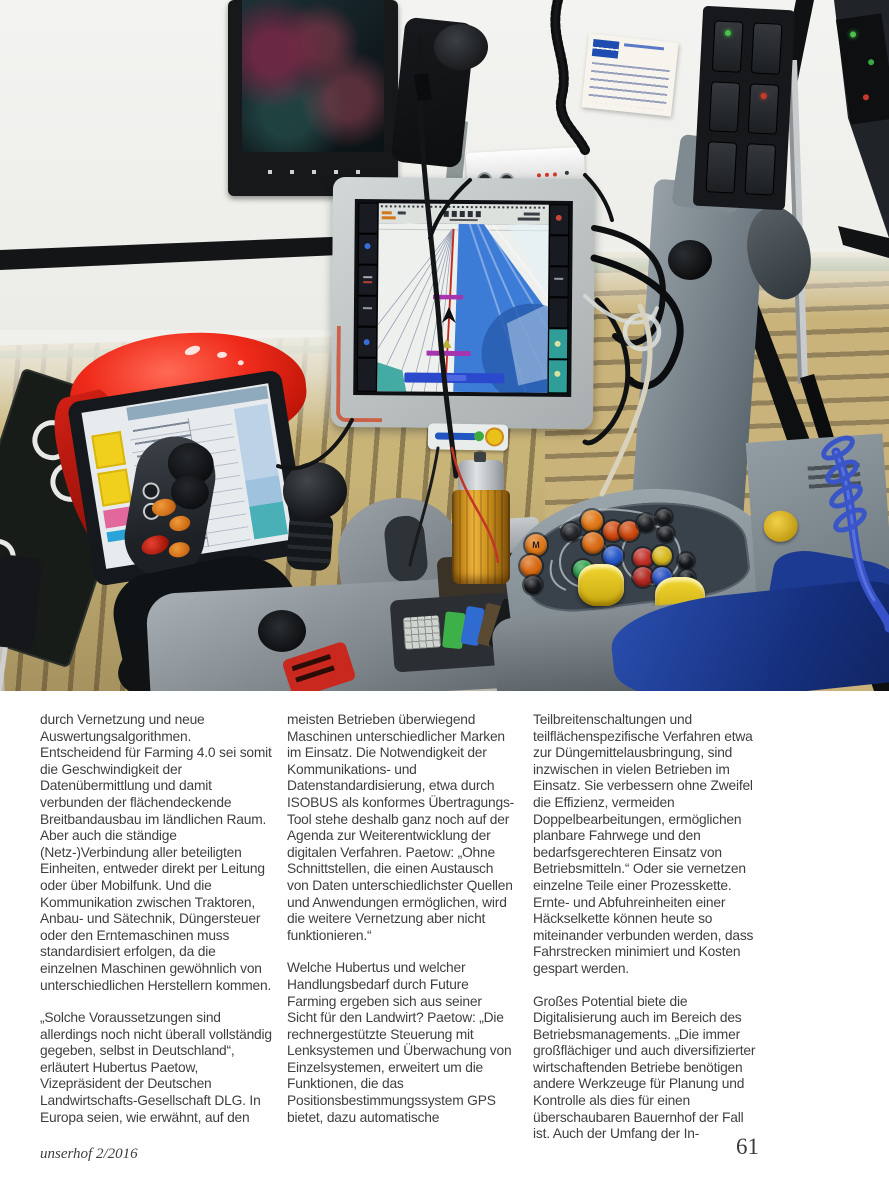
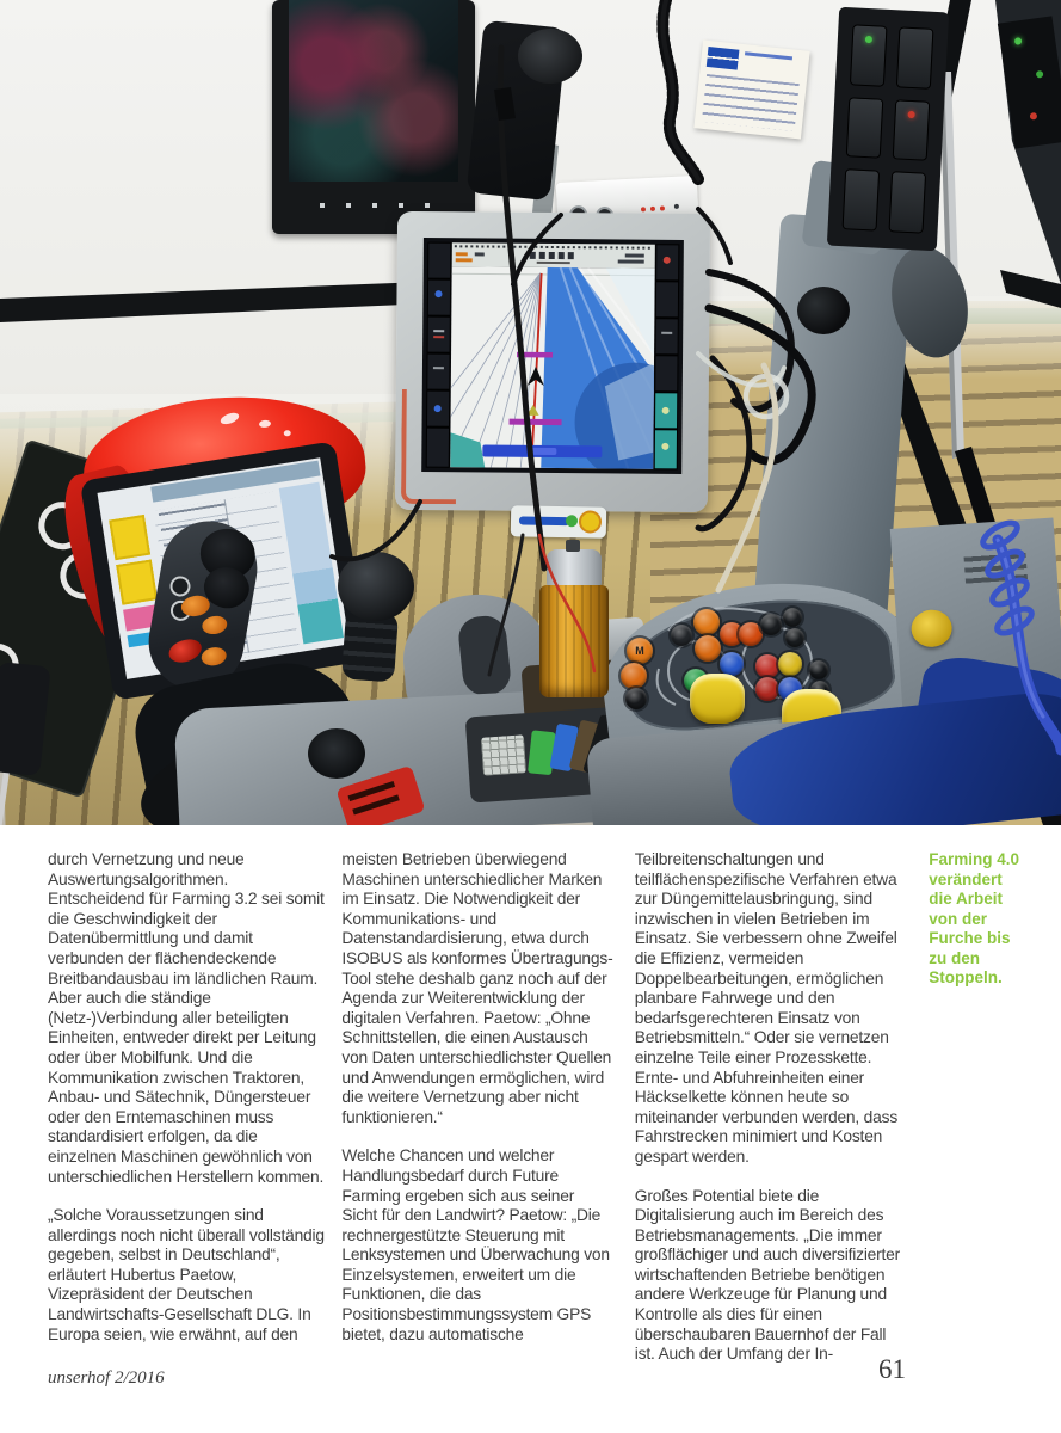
  M
- durch Vernetzung und neue Auswertungsalgorithmen. Entscheidend für Farming 4.0 sei somit die Geschwindigkeit der Datenübermittlung und damit verbunden der flächendeckende Breitbandausbau im ländlichen Raum. Aber auch die ständige (Netz-)Verbindung aller beteiligten Einheiten, entweder direkt per Leitung oder über Mobilfunk. Und die Kommunikation zwischen Traktoren, Anbau- und Sätechnik, Düngersteuer oder den Erntemaschinen muss standardisiert erfolgen, da die einzelnen Maschinen gewöhnlich von unterschiedlichen Herstellern kommen.
+ durch Vernetzung und neue Auswertungsalgorithmen. Entscheidend für Farming 3.2 sei somit die Geschwindigkeit der Datenübermittlung und damit verbunden der flächendeckende Breitbandausbau im ländlichen Raum. Aber auch die ständige (Netz-)Verbindung aller beteiligten Einheiten, entweder direkt per Leitung oder über Mobilfunk. Und die Kommunikation zwischen Traktoren, Anbau- und Sätechnik, Düngersteuer oder den Erntemaschinen muss standardisiert erfolgen, da die einzelnen Maschinen gewöhnlich von unterschiedlichen Herstellern kommen.
  „Solche Voraussetzungen sind allerdings noch nicht überall vollständig gegeben, selbst in Deutschland“, erläutert Hubertus Paetow, Vizepräsident der Deutschen Landwirtschafts-Gesellschaft DLG. In Europa seien, wie erwähnt, auf den
  meisten Betrieben überwiegend Maschinen unterschiedlicher Marken im Einsatz. Die Notwendigkeit der Kommunikations- und Datenstandardisierung, etwa durch ISOBUS als konformes Übertragungs-Tool stehe deshalb ganz noch auf der Agenda zur Weiterentwicklung der digitalen Verfahren. Paetow: „Ohne Schnittstellen, die einen Austausch von Daten unterschiedlichster Quellen und Anwendungen ermöglichen, wird die weitere Vernetzung aber nicht funktionieren.“
- Welche Hubertus und welcher Handlungsbedarf durch Future Farming ergeben sich aus seiner Sicht für den Landwirt? Paetow: „Die rechnergestützte Steuerung mit Lenksystemen und Überwachung von Einzelsystemen, erweitert um die Funktionen, die das Positionsbestimmungssystem GPS bietet, dazu automatische
+ Welche Chancen und welcher Handlungsbedarf durch Future Farming ergeben sich aus seiner Sicht für den Landwirt? Paetow: „Die rechnergestützte Steuerung mit Lenksystemen und Überwachung von Einzelsystemen, erweitert um die Funktionen, die das Positionsbestimmungssystem GPS bietet, dazu automatische
  Teilbreitenschaltungen und teilflächenspezifische Verfahren etwa zur Düngemittelausbringung, sind inzwischen in vielen Betrieben im Einsatz. Sie verbessern ohne Zweifel die Effizienz, vermeiden Doppelbearbeitungen, ermöglichen planbare Fahrwege und den bedarfsgerechteren Einsatz von Betriebsmitteln.“ Oder sie vernetzen einzelne Teile einer Prozesskette. Ernte- und Abfuhreinheiten einer Häckselkette können heute so miteinander verbunden werden, dass Fahrstrecken minimiert und Kosten gespart werden.
  Großes Potential biete die Digitalisierung auch im Bereich des Betriebsmanagements. „Die immer großflächiger und auch diversifizierter wirtschaftenden Betriebe benötigen andere Werkzeuge für Planung und Kontrolle als dies für einen überschaubaren Bauernhof der Fall ist. Auch der Umfang der In-
+ Farming 4.0 verändert die Arbeit von der Furche bis zu den Stoppeln.
  unserhof 2/2016
  61
